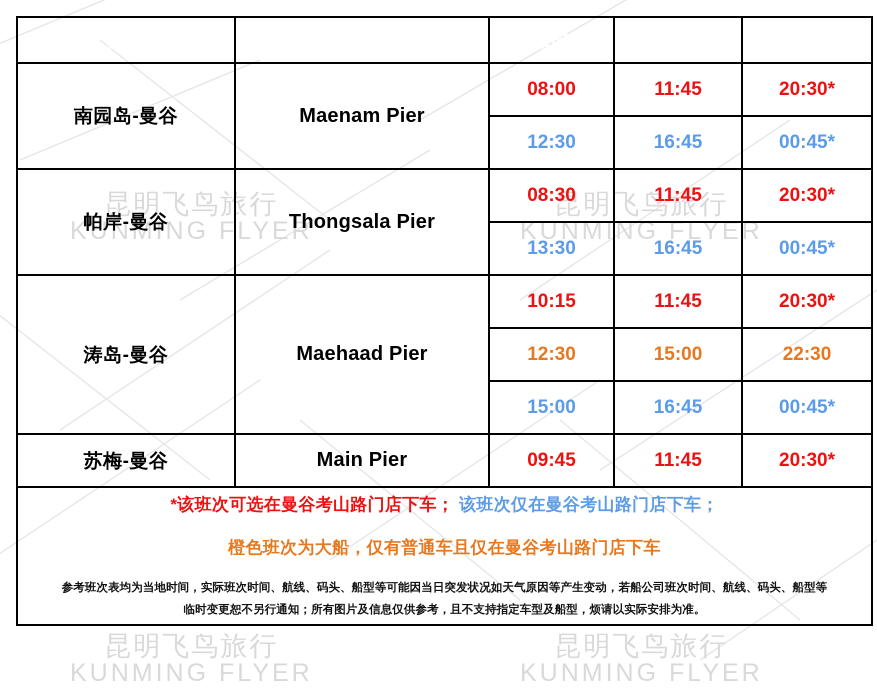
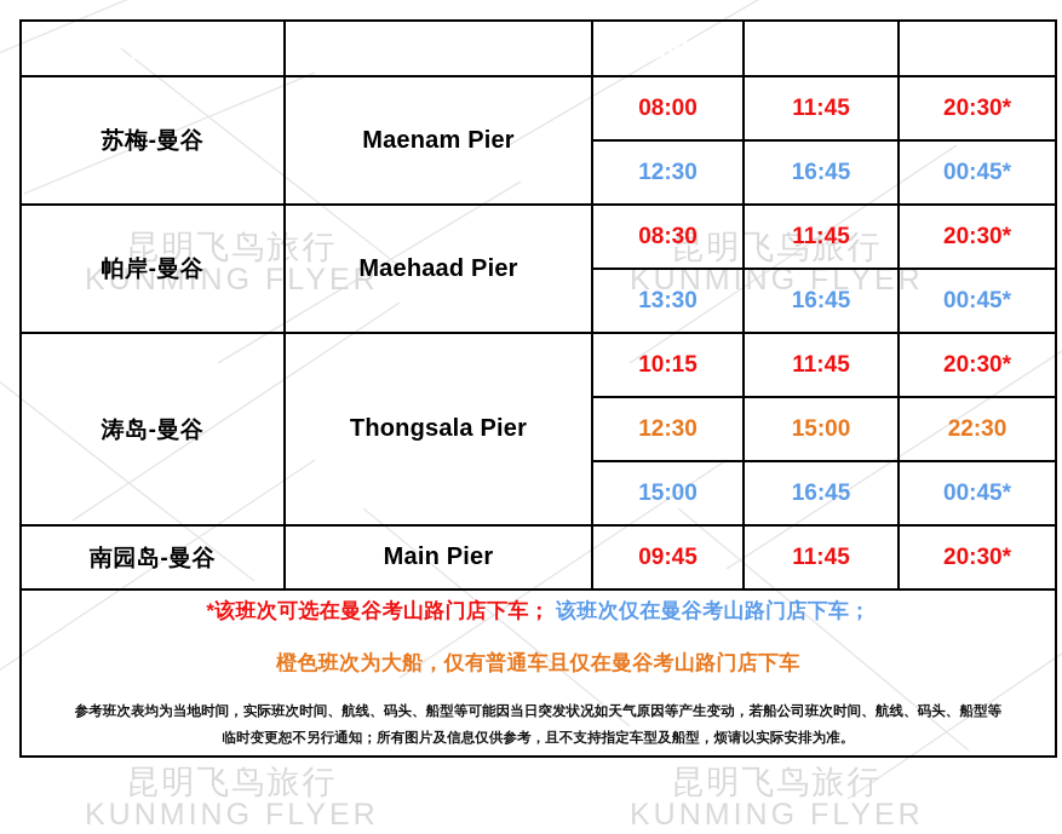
  昆明飞鸟旅行
  KUNMING FLYER
  昆明飞鸟旅行
  KUNMING FLYER
  昆明飞鸟旅行
  KUNMING FLYER
  昆明飞鸟旅行
  KUNMING FLYER
- 南园岛-曼谷	Maenam Pier	08:00	11:45	20:30*
+ 苏梅-曼谷	Maenam Pier	08:00	11:45	20:30*
  12:30	16:45	00:45*
- 帕岸-曼谷	Thongsala Pier	08:30	11:45	20:30*
+ 帕岸-曼谷	Maehaad Pier	08:30	11:45	20:30*
  13:30	16:45	00:45*
- 涛岛-曼谷	Maehaad Pier	10:15	11:45	20:30*
+ 涛岛-曼谷	Thongsala Pier	10:15	11:45	20:30*
  12:30	15:00	22:30
  15:00	16:45	00:45*
- 苏梅-曼谷	Main Pier	09:45	11:45	20:30*
+ 南园岛-曼谷	Main Pier	09:45	11:45	20:30*
  *该班次可选在曼谷考山路门店下车； 该班次仅在曼谷考山路门店下车； 橙色班次为大船，仅有普通车且仅在曼谷考山路门店下车 参考班次表均为当地时间，实际班次时间、航线、码头、船型等可能因当日突发状况如天气原因等产生变动，若船公司班次时间、航线、码头、船型等 临时变更恕不另行通知；所有图片及信息仅供参考，且不支持指定车型及船型，烦请以实际安排为准。
